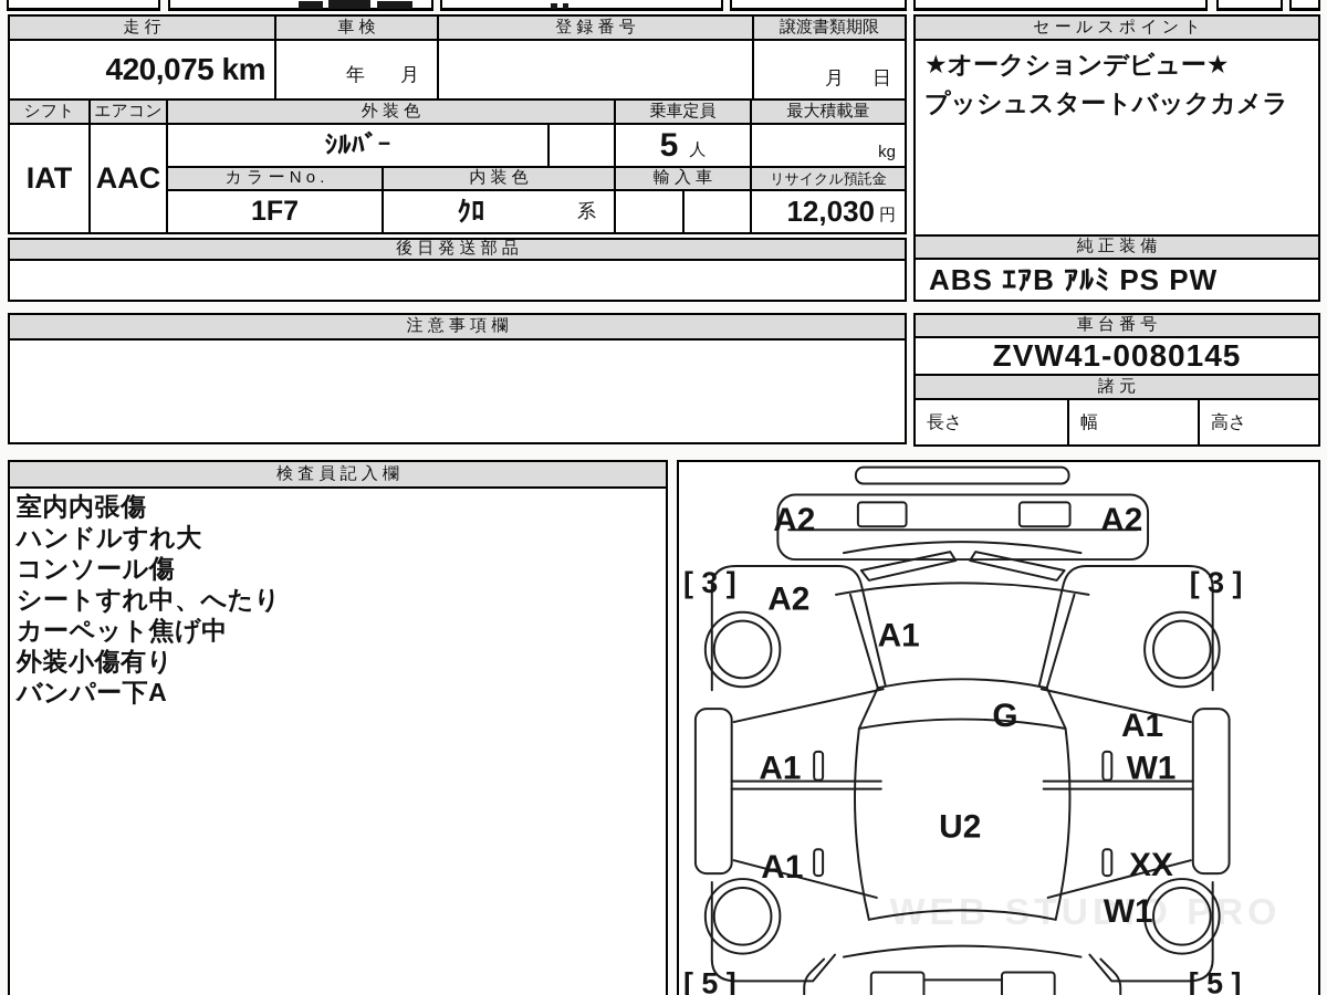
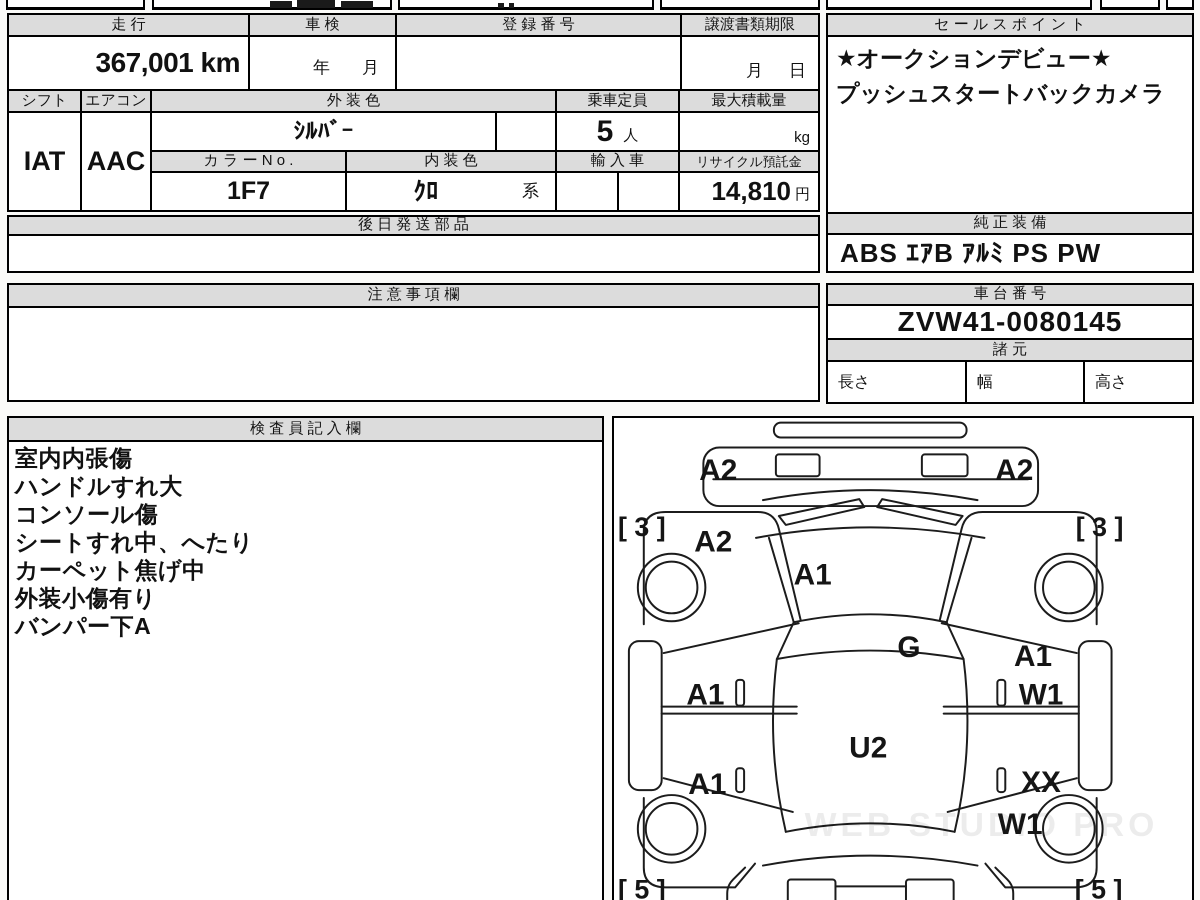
  走 行
  車 検
  登 録 番 号
  譲渡書類期限
- 420,075 km
+ 367,001 km
  年
  月
  月
  日
  シフト
  エアコン
  外 装 色
  乗車定員
  最大積載量
  IAT
  AAC
  ｼﾙﾊﾞｰ
  5
  人
  kg
  カ ラ ー N o .
  内 装 色
  輸 入 車
  リサイクル預託金
  1F7
  ｸﾛ
  系
- 12,030
+ 14,810
  円
  後 日 発 送 部 品
  セ ー ル ス ポ イ ン ト
  ★オークションデビュー★
  プッシュスタートバックカメラ
  純 正 装 備
  ABS ｴｱB ｱﾙﾐ PS PW
  注 意 事 項 欄
  車 台 番 号
  ZVW41-0080145
  諸 元
  長さ
  幅
  高さ
  検 査 員 記 入 欄
  室内内張傷
  ハンドルすれ大
  コンソール傷
  シートすれ中、へたり
  カーペット焦げ中
  外装小傷有り
  バンパー下A
  WEB STUDIO PRO
  A2
  A2
  [ 3 ]
  [ 3 ]
  A2
  A1
  G
  A1
  W1
  A1
  U2
  A1
  XX
  W1
  [ 5 ]
  [ 5 ]
